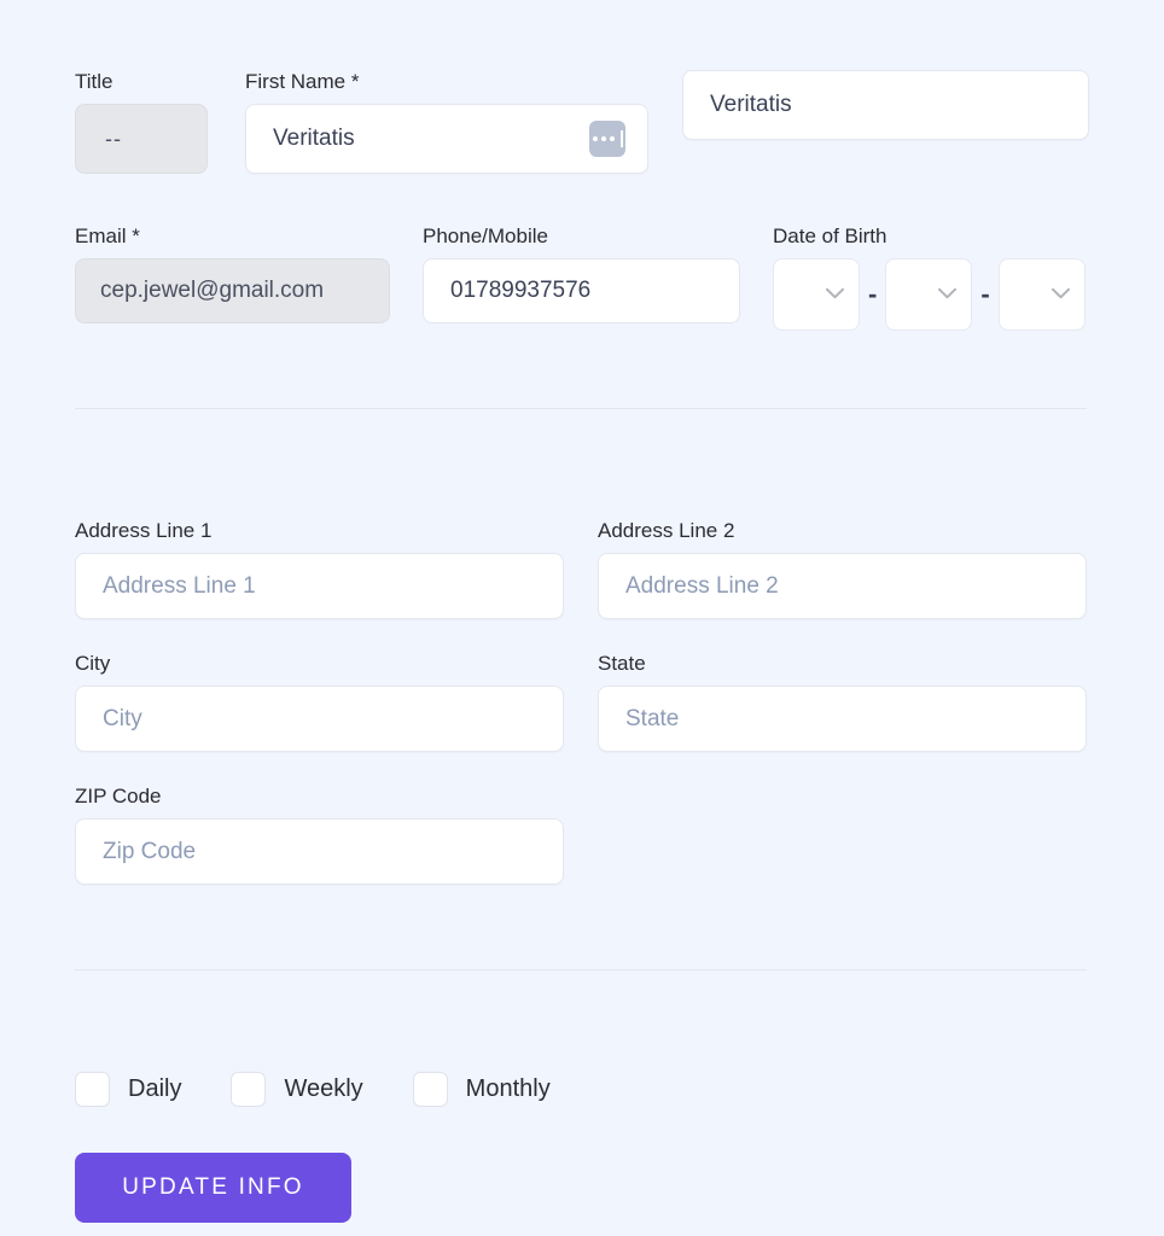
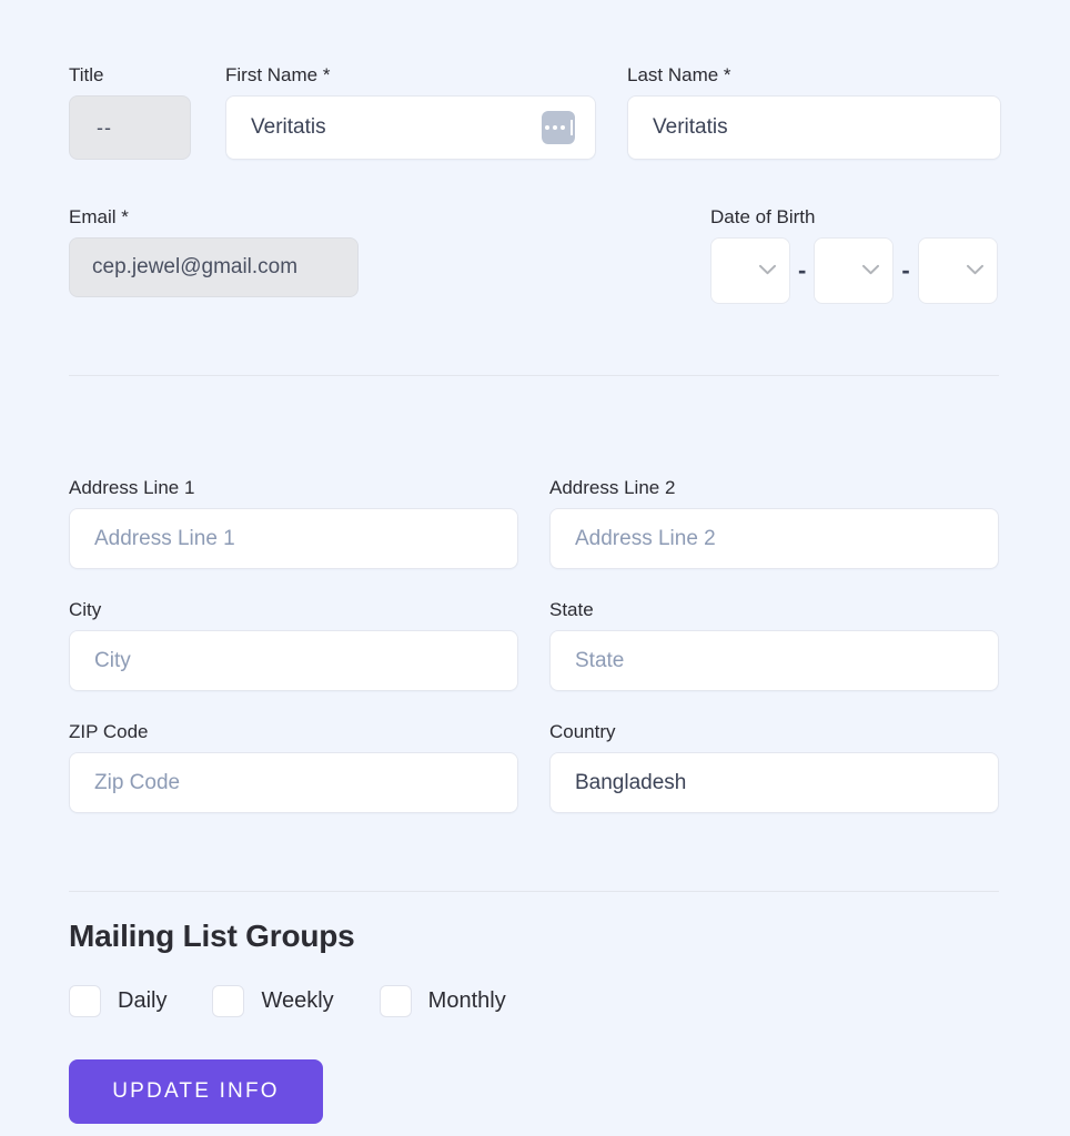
  Title
  --
  First Name *
  Veritatis
+ Last Name *
  Veritatis
  Email *
  cep.jewel@gmail.com
- Phone/Mobile
- 01789937576
  Date of Birth
  -
  -
  Address Line 1
  Address Line 1
  Address Line 2
  Address Line 2
  City
  City
  State
  State
  ZIP Code
  Zip Code
+ Country
+ Bangladesh
+ Mailing List Groups
  Daily
  Weekly
  Monthly
  UPDATE INFO
